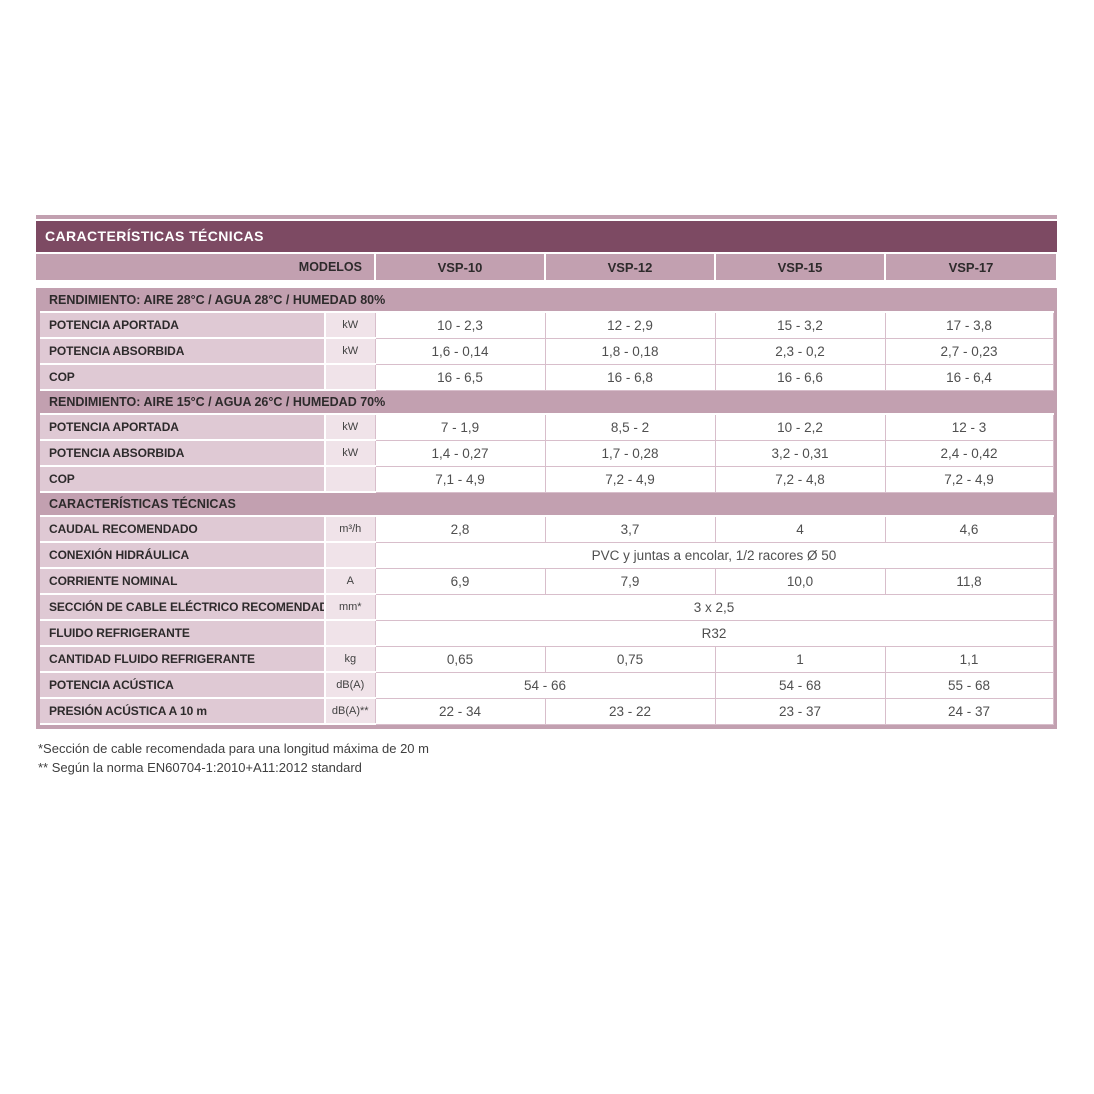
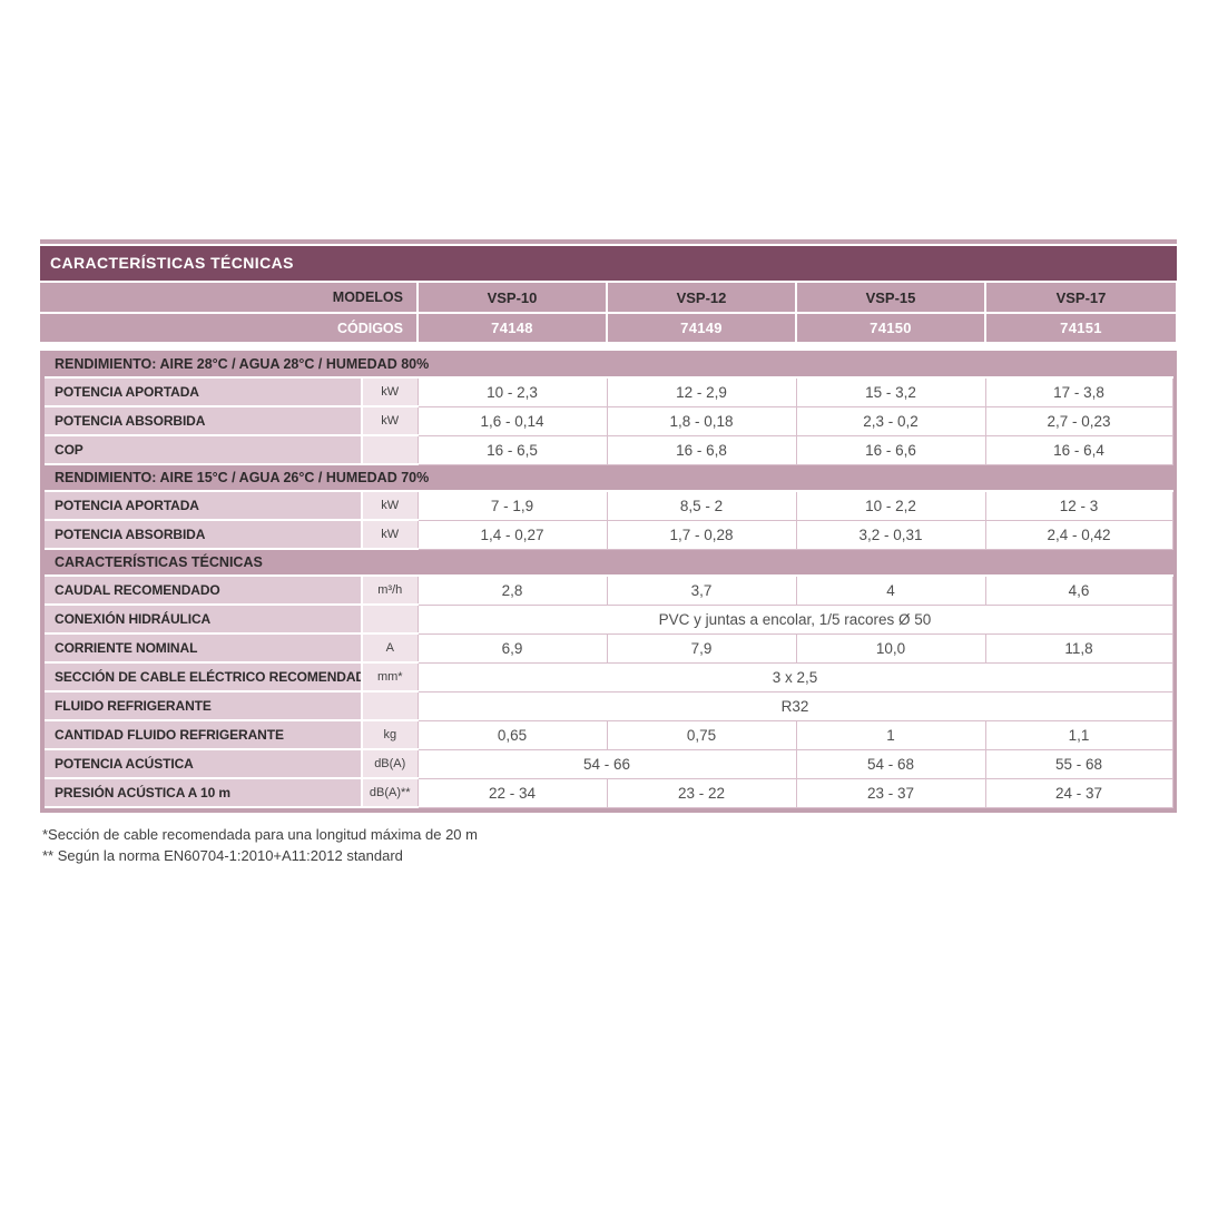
  CARACTERÍSTICAS TÉCNICAS
  MODELOS	VSP-10	VSP-12	VSP-15	VSP-17
+ CÓDIGOS	74148	74149	74150	74151
  RENDIMIENTO: AIRE 28°C / AGUA 28°C / HUMEDAD 80%
  POTENCIA APORTADA	kW	10 - 2,3	12 - 2,9	15 - 3,2	17 - 3,8
  POTENCIA ABSORBIDA	kW	1,6 - 0,14	1,8 - 0,18	2,3 - 0,2	2,7 - 0,23
  COP		16 - 6,5	16 - 6,8	16 - 6,6	16 - 6,4
  RENDIMIENTO: AIRE 15°C / AGUA 26°C / HUMEDAD 70%
  POTENCIA APORTADA	kW	7 - 1,9	8,5 - 2	10 - 2,2	12 - 3
  POTENCIA ABSORBIDA	kW	1,4 - 0,27	1,7 - 0,28	3,2 - 0,31	2,4 - 0,42
- COP		7,1 - 4,9	7,2 - 4,9	7,2 - 4,8	7,2 - 4,9
  CARACTERÍSTICAS TÉCNICAS
  CAUDAL RECOMENDADO	m³/h	2,8	3,7	4	4,6
- CONEXIÓN HIDRÁULICA		PVC y juntas a encolar, 1/2 racores Ø 50
+ CONEXIÓN HIDRÁULICA		PVC y juntas a encolar, 1/5 racores Ø 50
  CORRIENTE NOMINAL	A	6,9	7,9	10,0	11,8
  SECCIÓN DE CABLE ELÉCTRICO RECOMENDAD	mm*	3 x 2,5
  FLUIDO REFRIGERANTE		R32
  CANTIDAD FLUIDO REFRIGERANTE	kg	0,65	0,75	1	1,1
  POTENCIA ACÚSTICA	dB(A)	54 - 66	54 - 68	55 - 68
  PRESIÓN ACÚSTICA A 10 m	dB(A)**	22 - 34	23 - 22	23 - 37	24 - 37
  *Sección de cable recomendada para una longitud máxima de 20 m
  ** Según la norma EN60704-1:2010+A11:2012 standard
